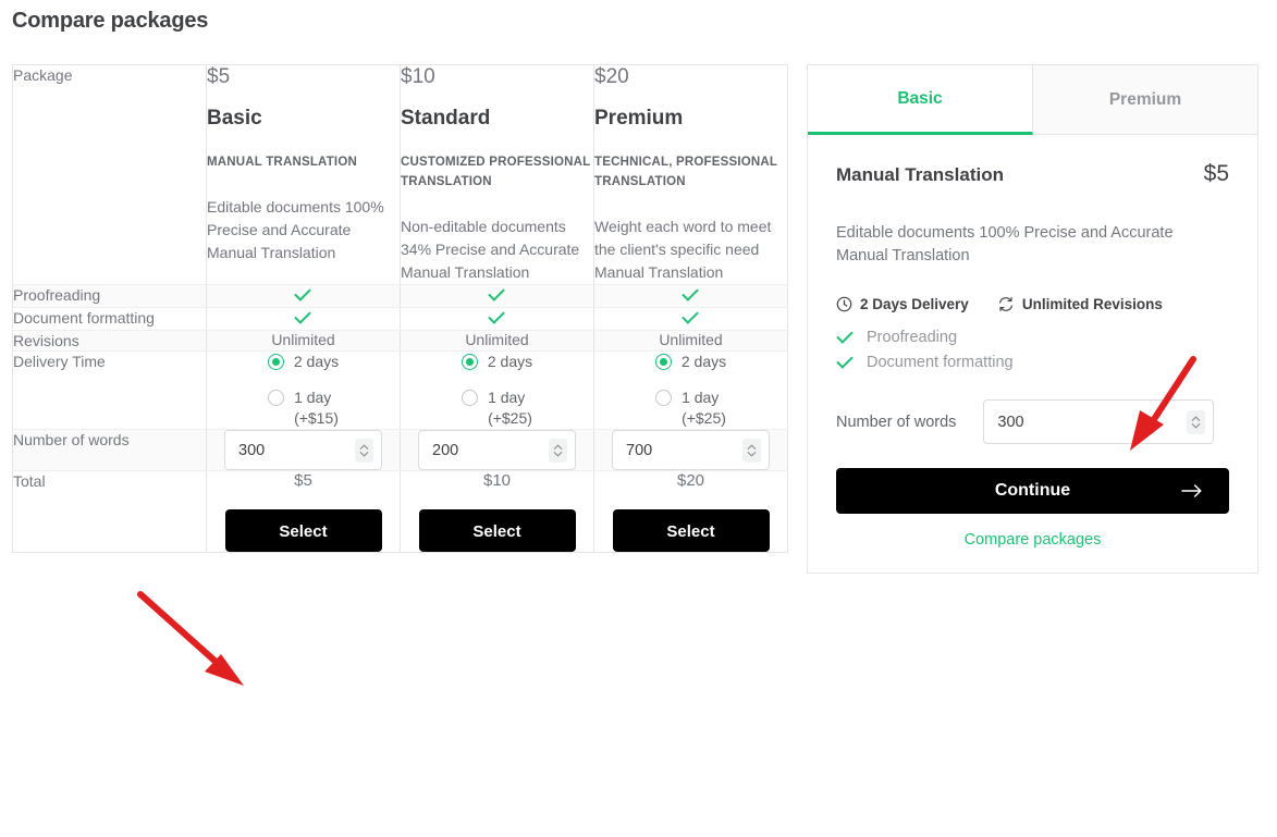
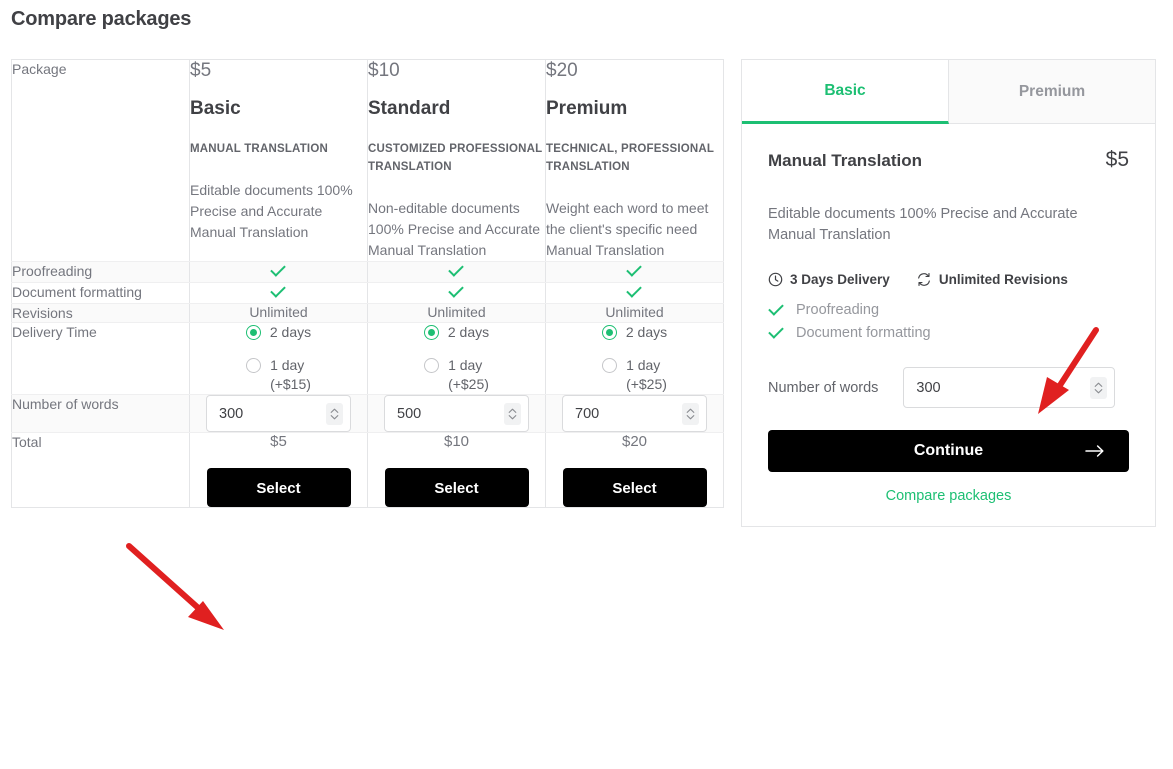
  Compare packages
- Package	$5 Basic MANUAL TRANSLATION Editable documents 100% Precise and Accurate Manual Translation	$10 Standard CUSTOMIZED PROFESSIONAL TRANSLATION Non-editable documents 34% Precise and Accurate Manual Translation	$20 Premium TECHNICAL, PROFESSIONAL TRANSLATION Weight each word to meet the client's specific need Manual Translation
+ Package	$5 Basic MANUAL TRANSLATION Editable documents 100% Precise and Accurate Manual Translation	$10 Standard CUSTOMIZED PROFESSIONAL TRANSLATION Non-editable documents 100% Precise and Accurate Manual Translation	$20 Premium TECHNICAL, PROFESSIONAL TRANSLATION Weight each word to meet the client's specific need Manual Translation
  Proofreading
  Document formatting
  Revisions	Unlimited	Unlimited	Unlimited
  Delivery Time	2 days 1 day(+$15)	2 days 1 day(+$25)	2 days 1 day(+$25)
- Number of words	300	200	700
+ Number of words	300	500	700
  Total	$5 Select	$10 Select	$20 Select
  Basic
  Premium
  Manual Translation
  $5
  Editable documents 100% Precise and Accurate Manual Translation
- 2 Days Delivery
+ 3 Days Delivery
  Unlimited Revisions
  Proofreading
  Document formatting
  Number of words
  300
  Continue
  Compare packages
